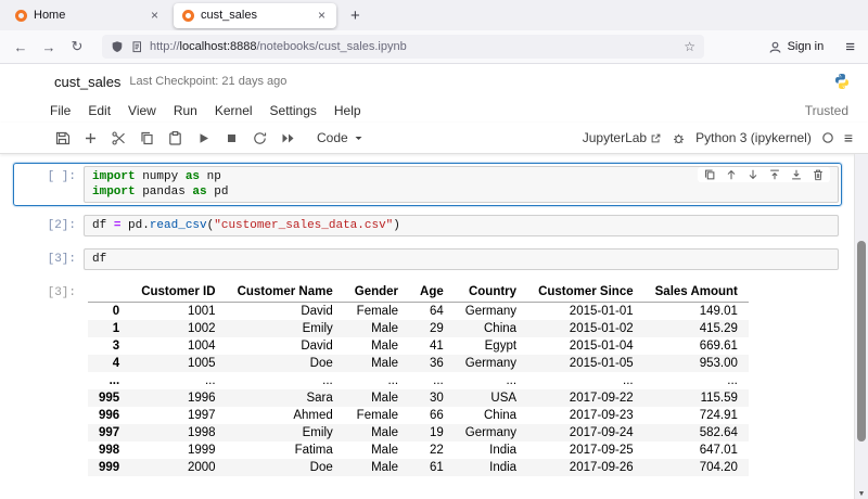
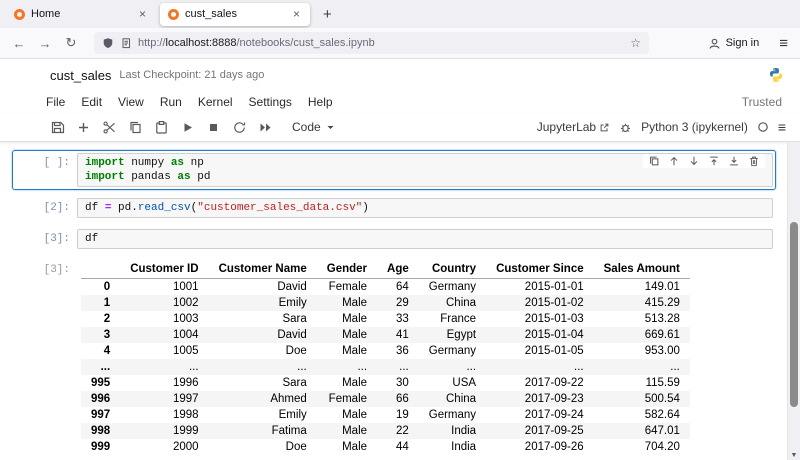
  Home
  ×
  cust_sales
  ×
  +
  ←
  →
  ↻
  http://localhost:8888/notebooks/cust_sales.ipynb
  ☆
  Sign in
  ≡
  cust_sales
  Last Checkpoint: 21 days ago
  File
  Edit
  View
  Run
  Kernel
  Settings
  Help
  Trusted
  Code
  JupyterLab
  Python 3 (ipykernel)
  ≡
  [ ]:
  import numpy as np
  import pandas as pd
  [2]:
  df = pd.read_csv("customer_sales_data.csv")
  [3]:
  df
  [3]:
  	Customer ID	Customer Name	Gender	Age	Country	Customer Since	Sales Amount
  0	1001	David	Female	64	Germany	2015-01-01	149.01
  1	1002	Emily	Male	29	China	2015-01-02	415.29
+ 2	1003	Sara	Male	33	France	2015-01-03	513.28
  3	1004	David	Male	41	Egypt	2015-01-04	669.61
  4	1005	Doe	Male	36	Germany	2015-01-05	953.00
  ...	...	...	...	...	...	...	...
  995	1996	Sara	Male	30	USA	2017-09-22	115.59
- 996	1997	Ahmed	Female	66	China	2017-09-23	724.91
+ 996	1997	Ahmed	Female	66	China	2017-09-23	500.54
  997	1998	Emily	Male	19	Germany	2017-09-24	582.64
  998	1999	Fatima	Male	22	India	2017-09-25	647.01
- 999	2000	Doe	Male	61	India	2017-09-26	704.20
+ 999	2000	Doe	Male	44	India	2017-09-26	704.20
